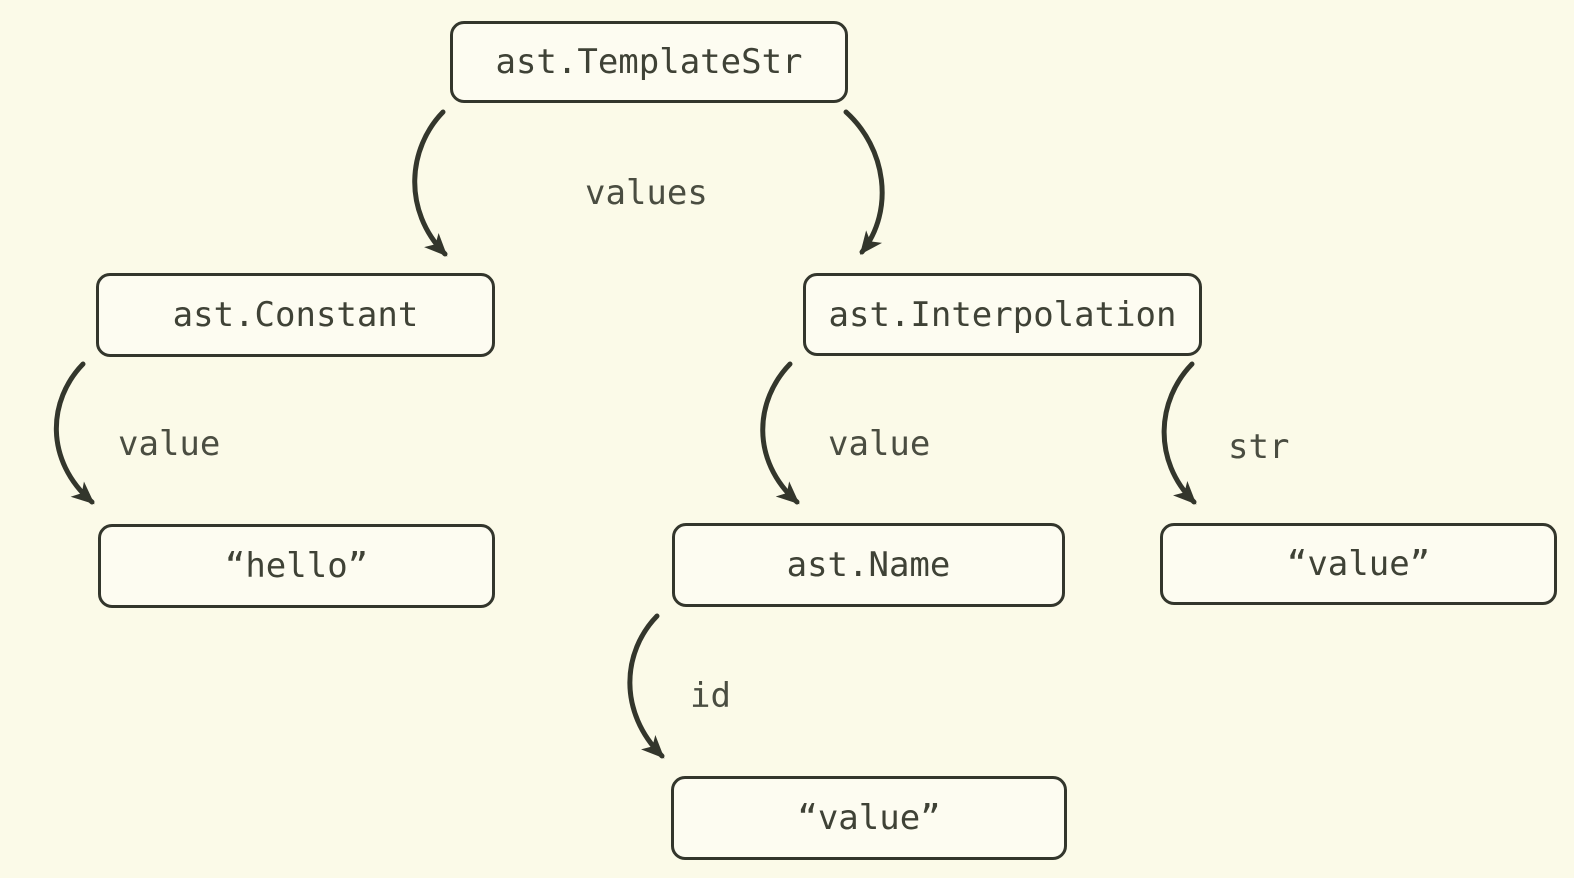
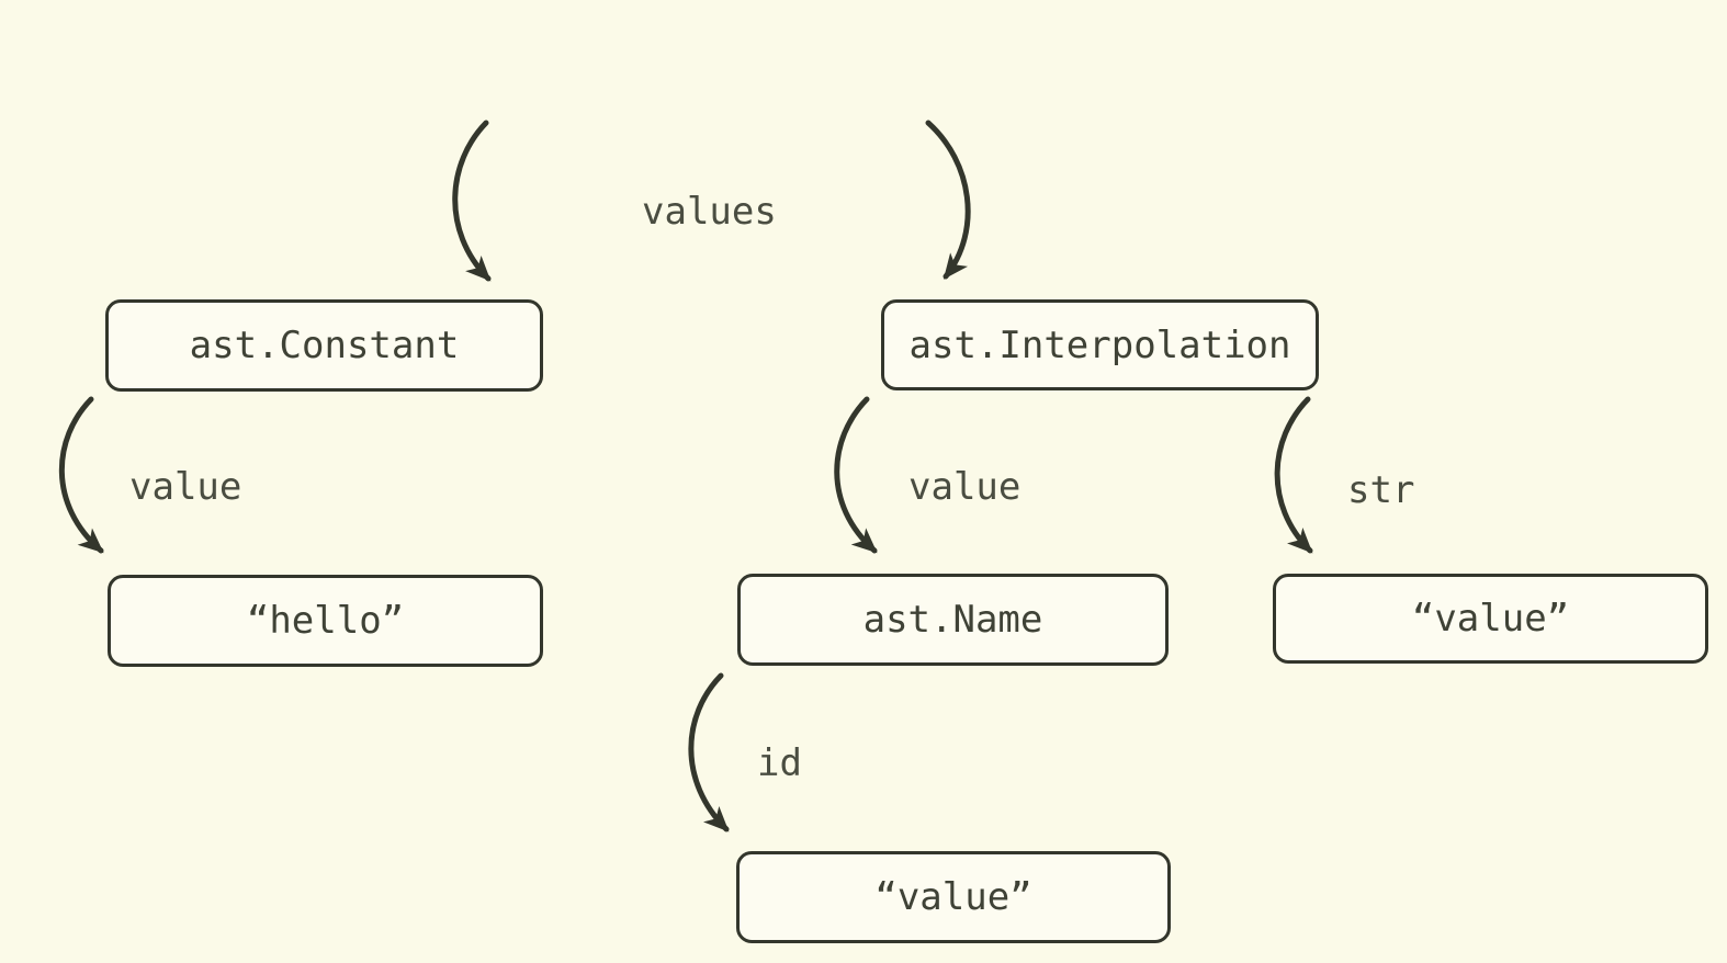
- ast.TemplateStr
  ast.Constant
  ast.Interpolation
  “hello”
  ast.Name
  “value”
  “value”
  values
  value
  value
  str
  id
